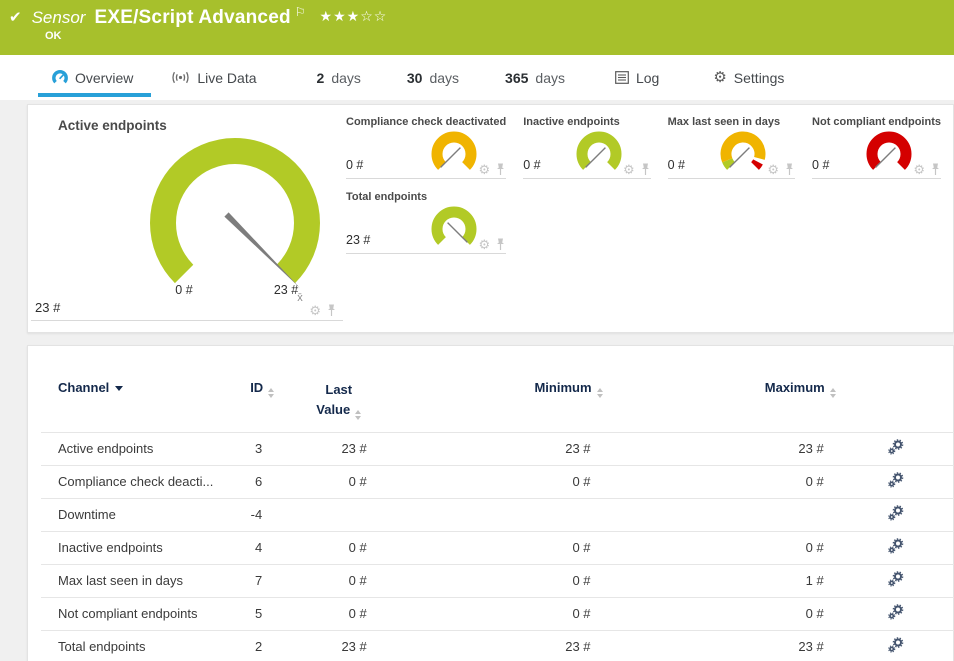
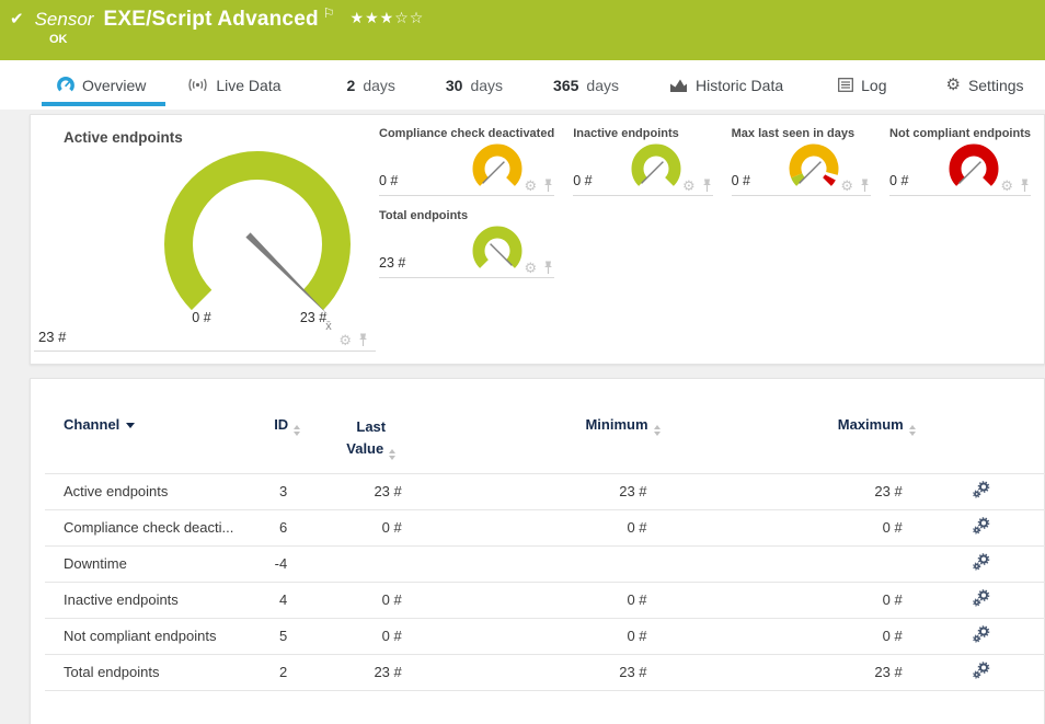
  ✔
  Sensor
  EXE/Script Advanced
  ⚐
  ★★★☆☆
  OK
  Overview
  Live Data
  2
  days
  30
  days
  365
  days
+ Historic Data
  Log
  ⚙
  Settings
  Active endpoints
  x̄
  0 #
  23 #
  23 #
  ⚙
  Compliance check deactivated
  0 #
  ⚙
  Inactive endpoints
  0 #
  ⚙
  Max last seen in days
  0 #
  ⚙
  Not compliant endpoints
  0 #
  ⚙
  Total endpoints
  23 #
  ⚙
  Channel	ID	Last Value	Minimum	Maximum
  Active endpoints	3	23 #	23 #	23 #
  Compliance check deacti...	6	0 #	0 #	0 #
  Downtime	-4
  Inactive endpoints	4	0 #	0 #	0 #
- Max last seen in days	7	0 #	0 #	1 #
  Not compliant endpoints	5	0 #	0 #	0 #
  Total endpoints	2	23 #	23 #	23 #
